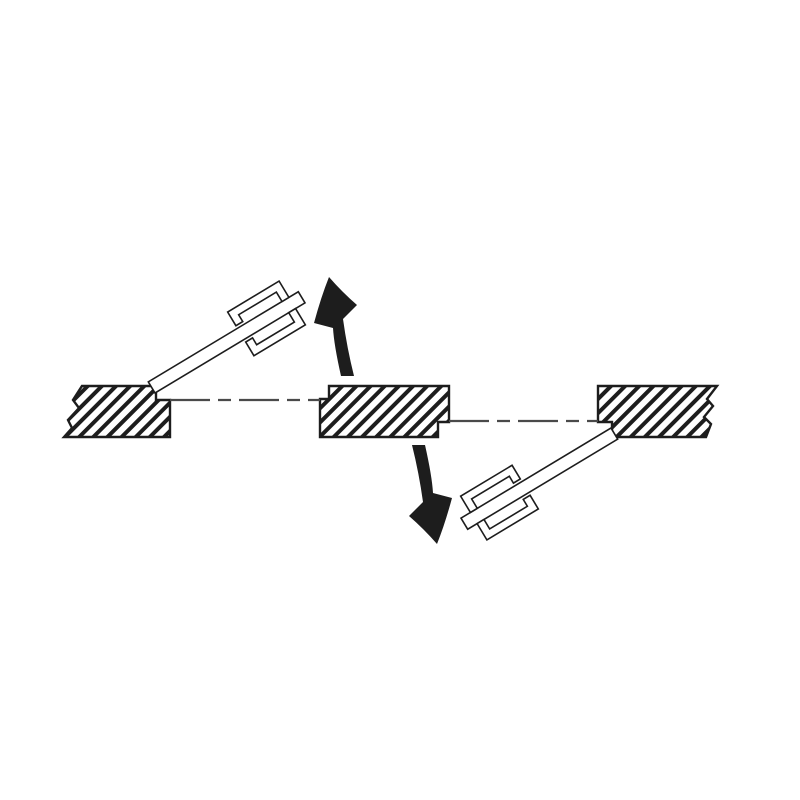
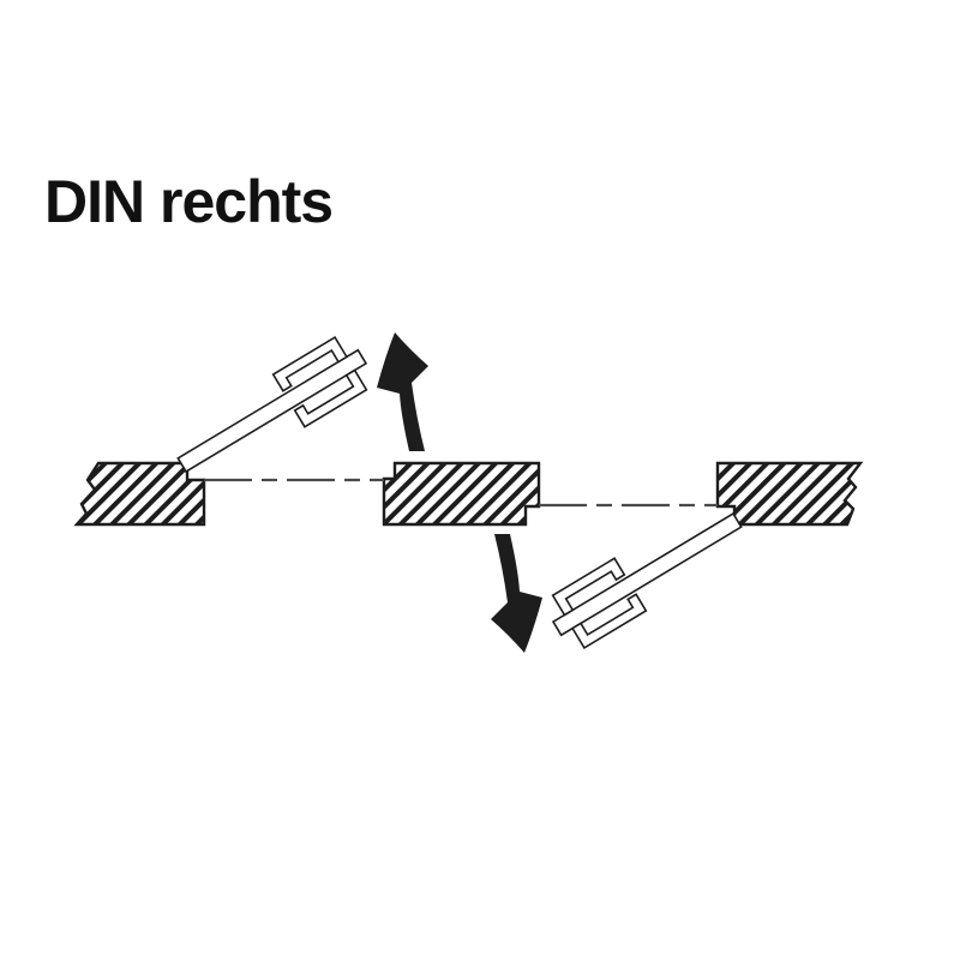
+ DIN rechts
